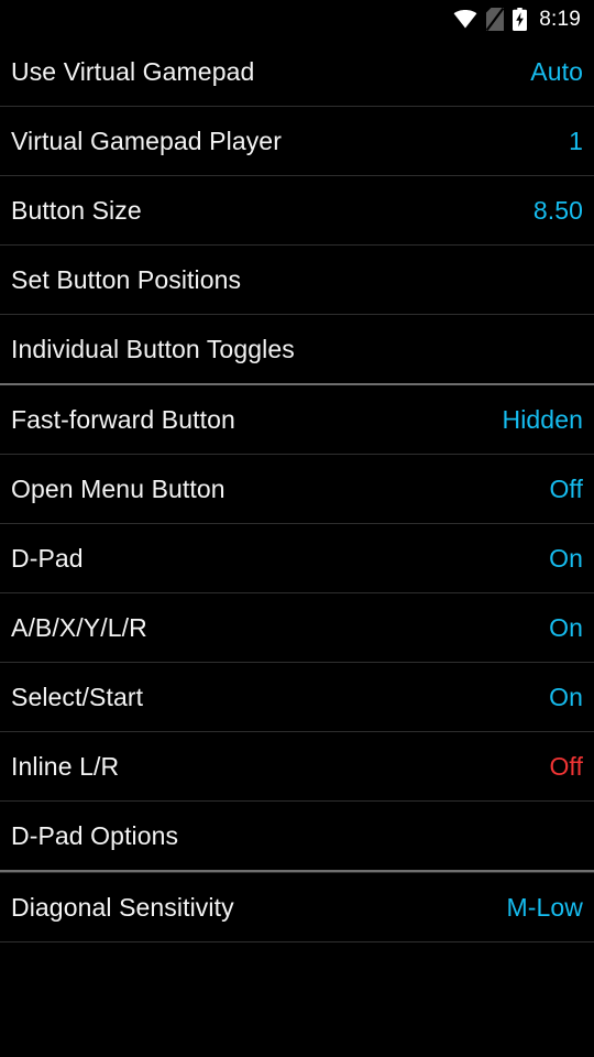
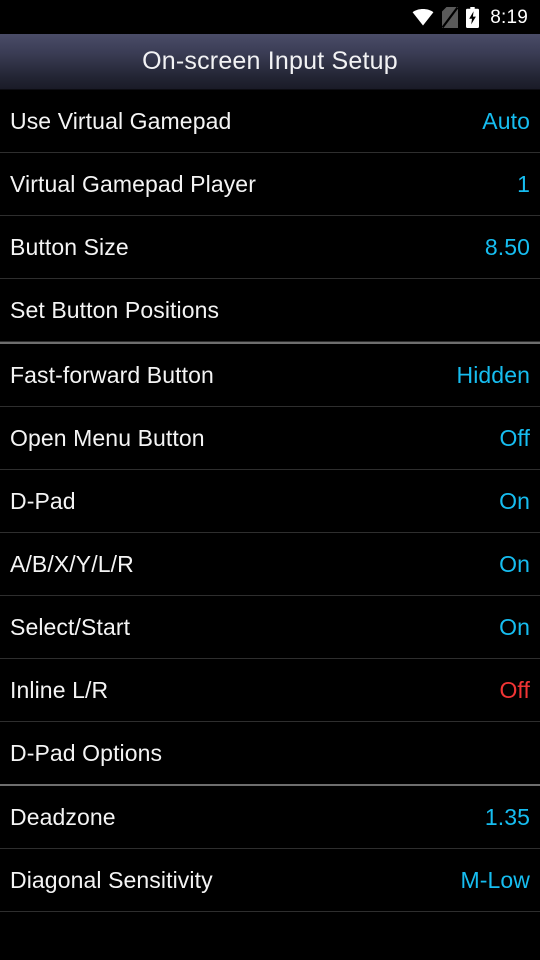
  8:19
+ On-screen Input Setup
  Use Virtual Gamepad
  Auto
  Virtual Gamepad Player
  1
  Button Size
  8.50
  Set Button Positions
- Individual Button Toggles
  Fast-forward Button
  Hidden
  Open Menu Button
  Off
  D-Pad
  On
  A/B/X/Y/L/R
  On
  Select/Start
  On
  Inline L/R
  Off
  D-Pad Options
+ Deadzone
+ 1.35
  Diagonal Sensitivity
  M-Low
